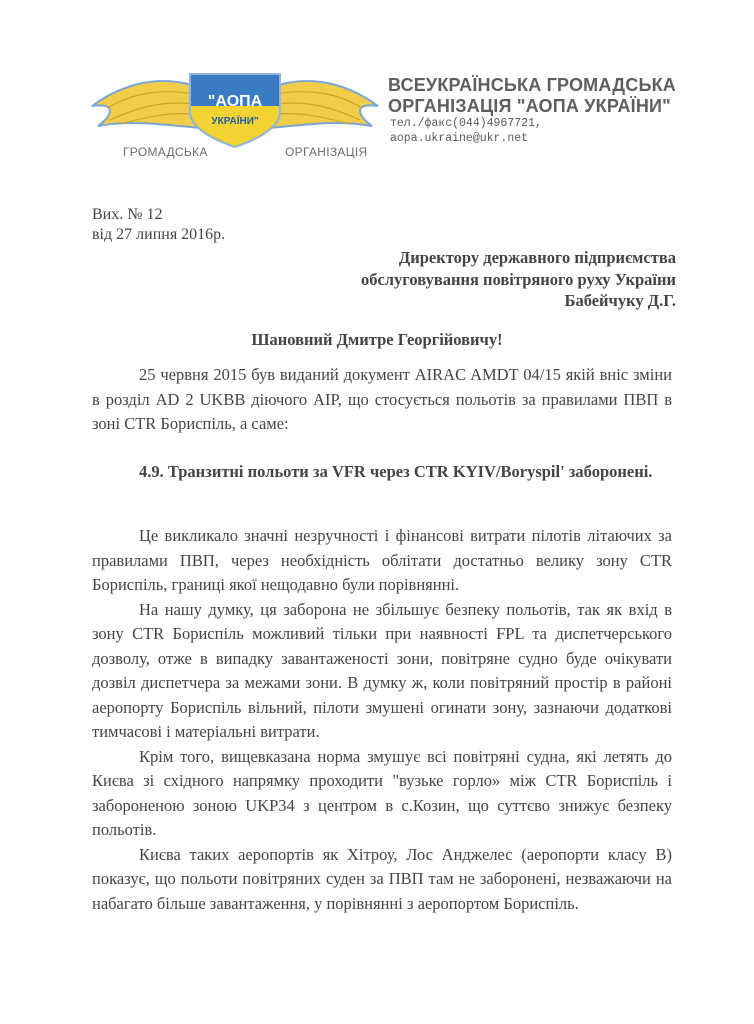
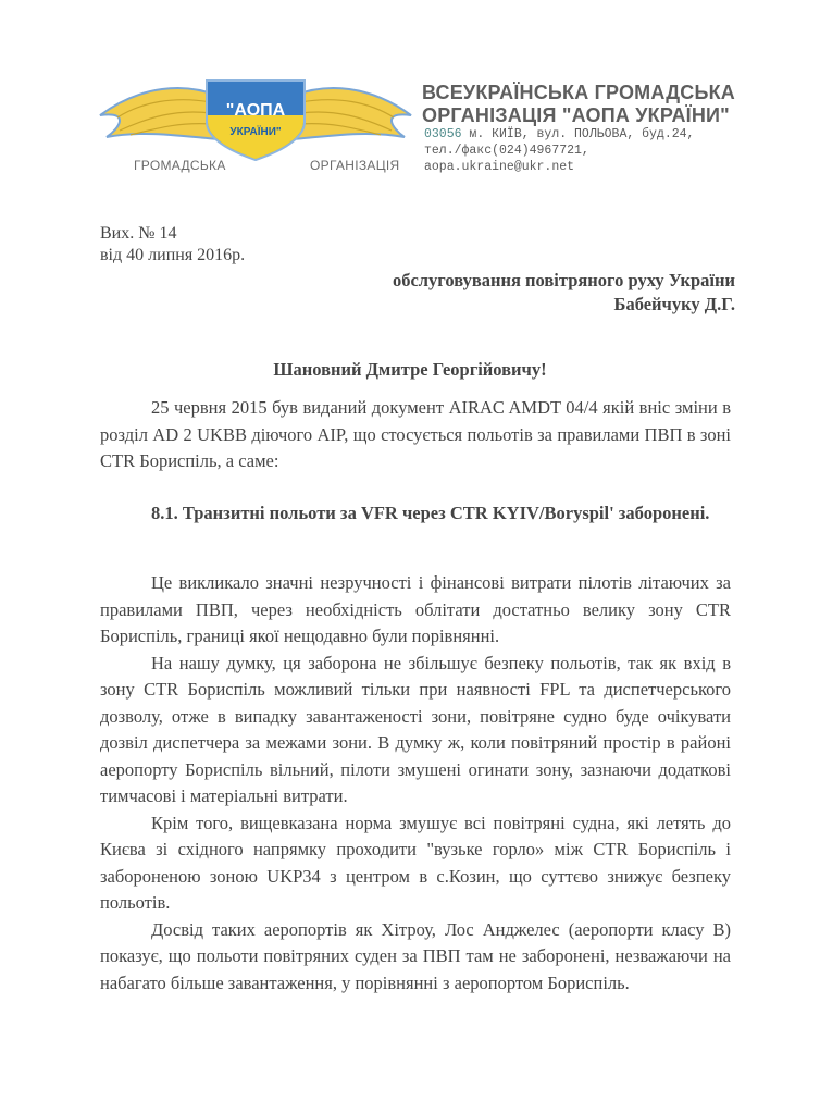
  "АОПА
  УКРАЇНИ"
  ГРОМАДСЬКА
  ОРГАНІЗАЦІЯ
  ВСЕУКРАЇНСЬКА ГРОМАДСЬКА
  ОРГАНІЗАЦІЯ "АОПА УКРАЇНИ"
+ 03056 м. КИЇВ, вул. ПОЛЬОВА, буд.24,
- тел./факс(044)4967721,
+ тел./факс(024)4967721,
  aopa.ukraine@ukr.net
- Вих. № 12
+ Вих. № 14
- від 27 липня 2016р.
+ від 40 липня 2016р.
- Директору державного підприємства
  обслуговування повітряного руху України
  Бабейчуку Д.Г.
  Шановний Дмитре Георгійовичу!
- 25 червня 2015 був виданий документ AIRAC AMDT 04/15 якій вніс зміни в розділ AD 2 UKBB діючого AIP, що стосується польотів за правилами ПВП в зоні CTR Бориспіль, а саме:
+ 25 червня 2015 був виданий документ AIRAC AMDT 04/4 якій вніс зміни в розділ AD 2 UKBB діючого AIP, що стосується польотів за правилами ПВП в зоні CTR Бориспіль, а саме:
- 4.9. Транзитні польоти за VFR через CTR KYIV/Boryspil' заборонені.
+ 8.1. Транзитні польоти за VFR через CTR KYIV/Boryspil' заборонені.
  Це викликало значні незручності і фінансові витрати пілотів літаючих за правилами ПВП, через необхідність облітати достатньо велику зону CTR Бориспіль, границі якої нещодавно були порівнянні.
  На нашу думку, ця заборона не збільшує безпеку польотів, так як вхід в зону CTR Бориспіль можливий тільки при наявності FPL та диспетчерського дозволу, отже в випадку завантаженості зони, повітряне судно буде очікувати дозвіл диспетчера за межами зони. В думку ж, коли повітряний простір в районі аеропорту Бориспіль вільний, пілоти змушені огинати зону, зазнаючи додаткові тимчасові і матеріальні витрати.
  Крім того, вищевказана норма змушує всі повітряні судна, які летять до Києва зі східного напрямку проходити "вузьке горло» між CTR Бориспіль і забороненою зоною UKP34 з центром в с.Козин, що суттєво знижує безпеку польотів.
- Києва таких аеропортів як Хітроу, Лос Анджелес (аеропорти класу В) показує, що польоти повітряних суден за ПВП там не заборонені, незважаючи на набагато більше завантаження, у порівнянні з аеропортом Бориспіль.
+ Досвід таких аеропортів як Хітроу, Лос Анджелес (аеропорти класу В) показує, що польоти повітряних суден за ПВП там не заборонені, незважаючи на набагато більше завантаження, у порівнянні з аеропортом Бориспіль.
